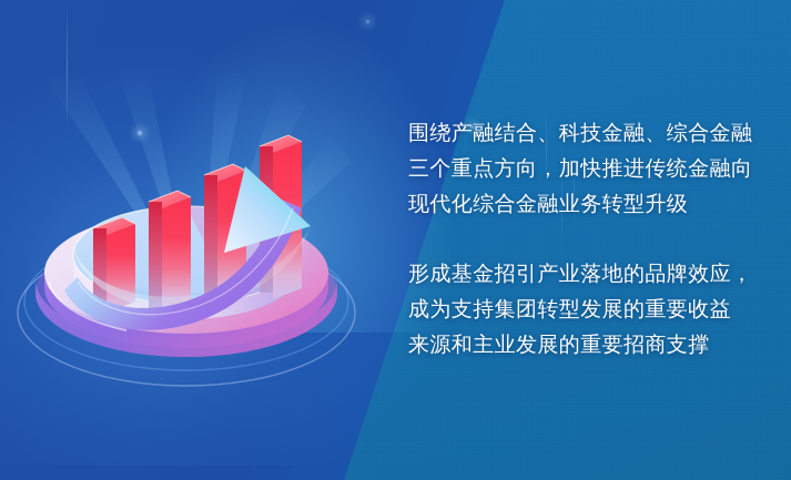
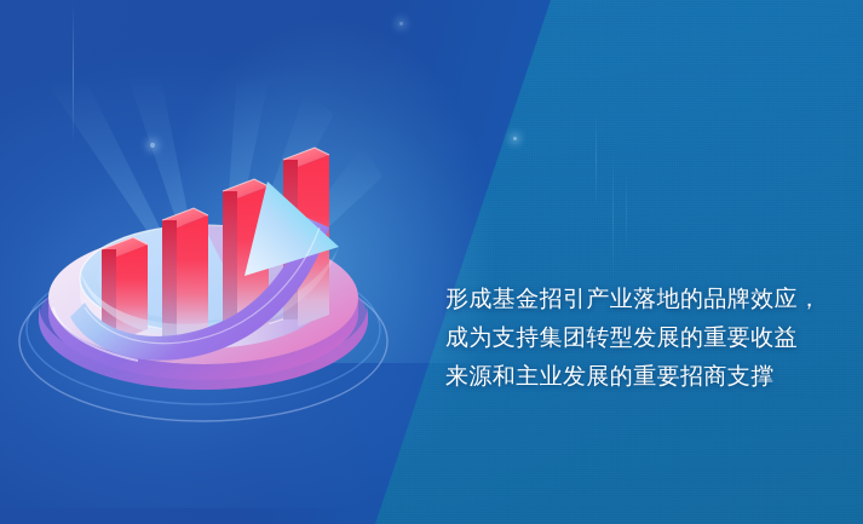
- 围绕产融结合、科技金融、综合金融
- 三个重点方向，加快推进传统金融向
- 现代化综合金融业务转型升级
  形成基金招引产业落地的品牌效应，
  成为支持集团转型发展的重要收益
  来源和主业发展的重要招商支撑
